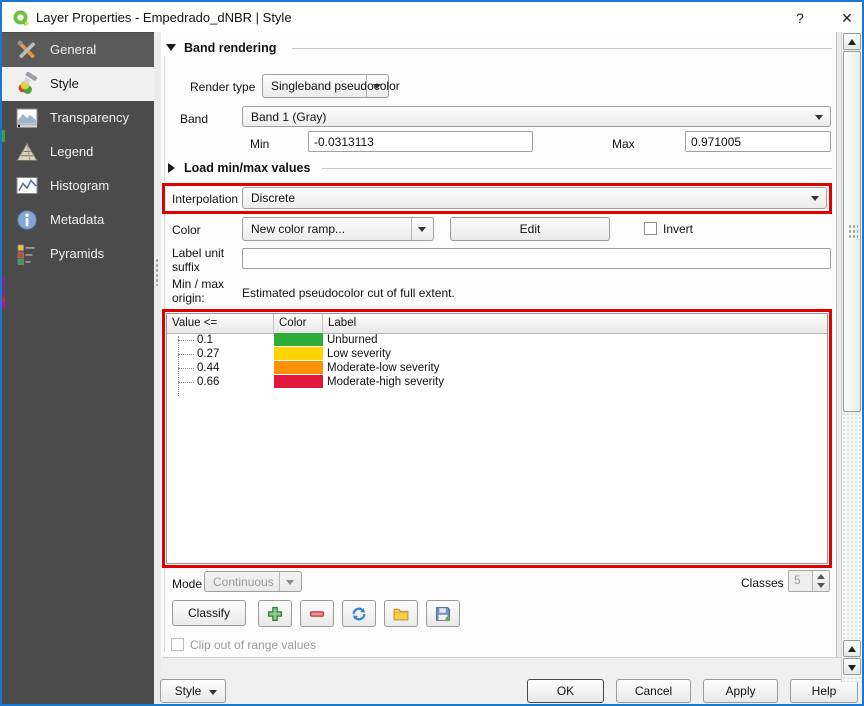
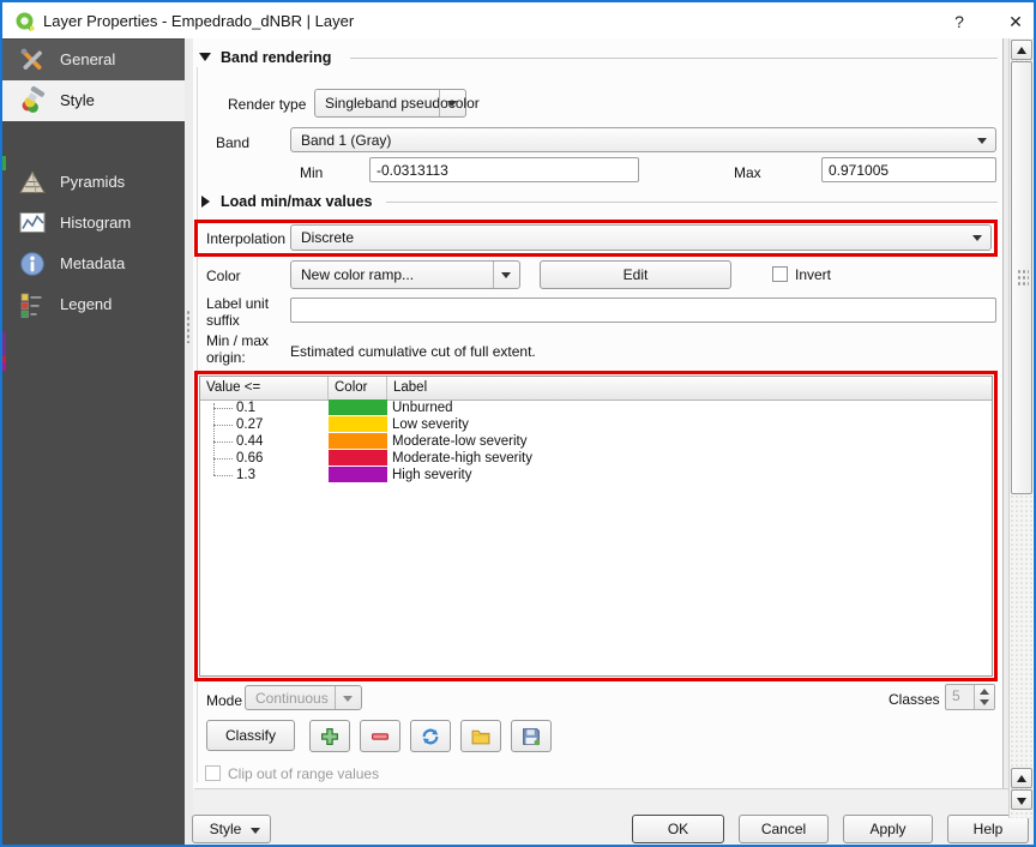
- Layer Properties - Empedrado_dNBR | Style
+ Layer Properties - Empedrado_dNBR | Layer
  ?
  ✕
  General
  Style
- Transparency
- Legend
+ Pyramids
  Histogram
  Metadata
- Pyramids
+ Legend
  Band rendering
  Render type
  Singleband pseudocolor
  Band
  Band 1 (Gray)
  Min
  -0.0313113
  Max
  0.971005
  Load min/max values
  Interpolation
  Discrete
  Color
  New color ramp...
  Edit
  Invert
  Label unit suffix
  Min / max origin:
- Estimated pseudocolor cut of full extent.
+ Estimated cumulative cut of full extent.
  Value <=
  Color
  Label
  0.1
  Unburned
  0.27
  Low severity
  0.44
  Moderate-low severity
  0.66
  Moderate-high severity
+ 1.3
+ High severity
  Mode
  Continuous
  Classes
  5
  Classify
  Clip out of range values
  Style
  OK
  Cancel
  Apply
  Help
